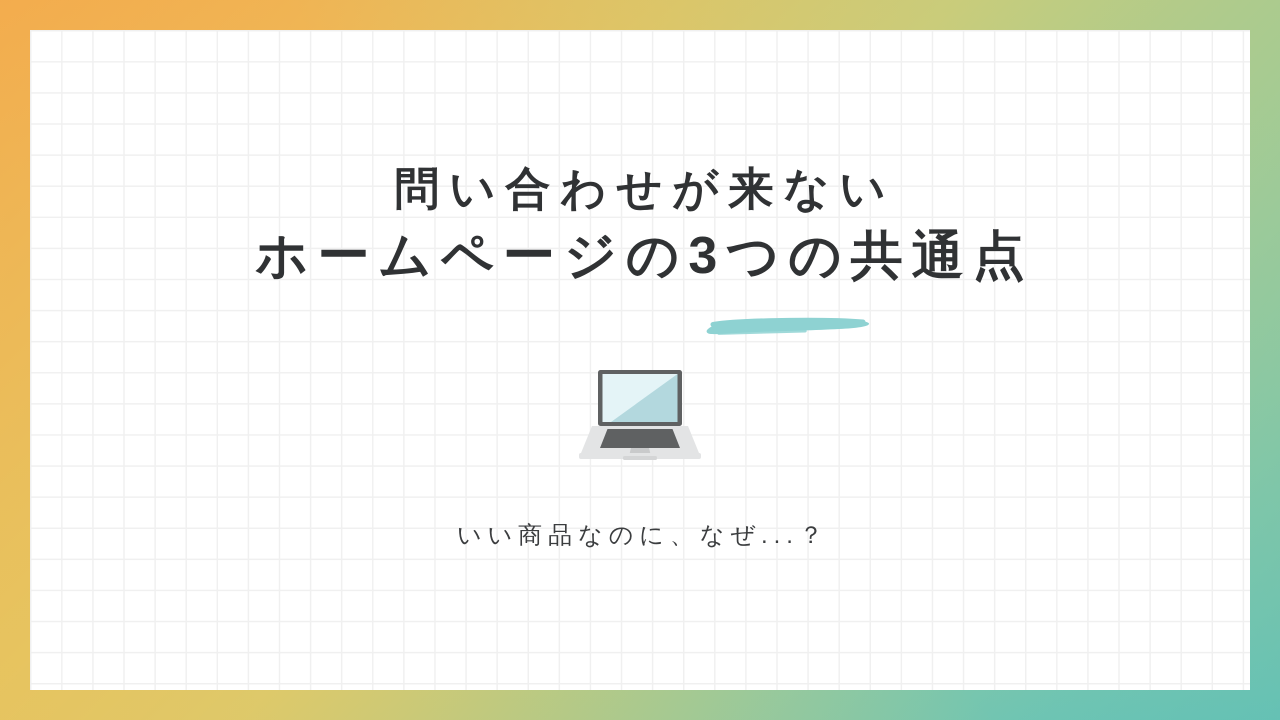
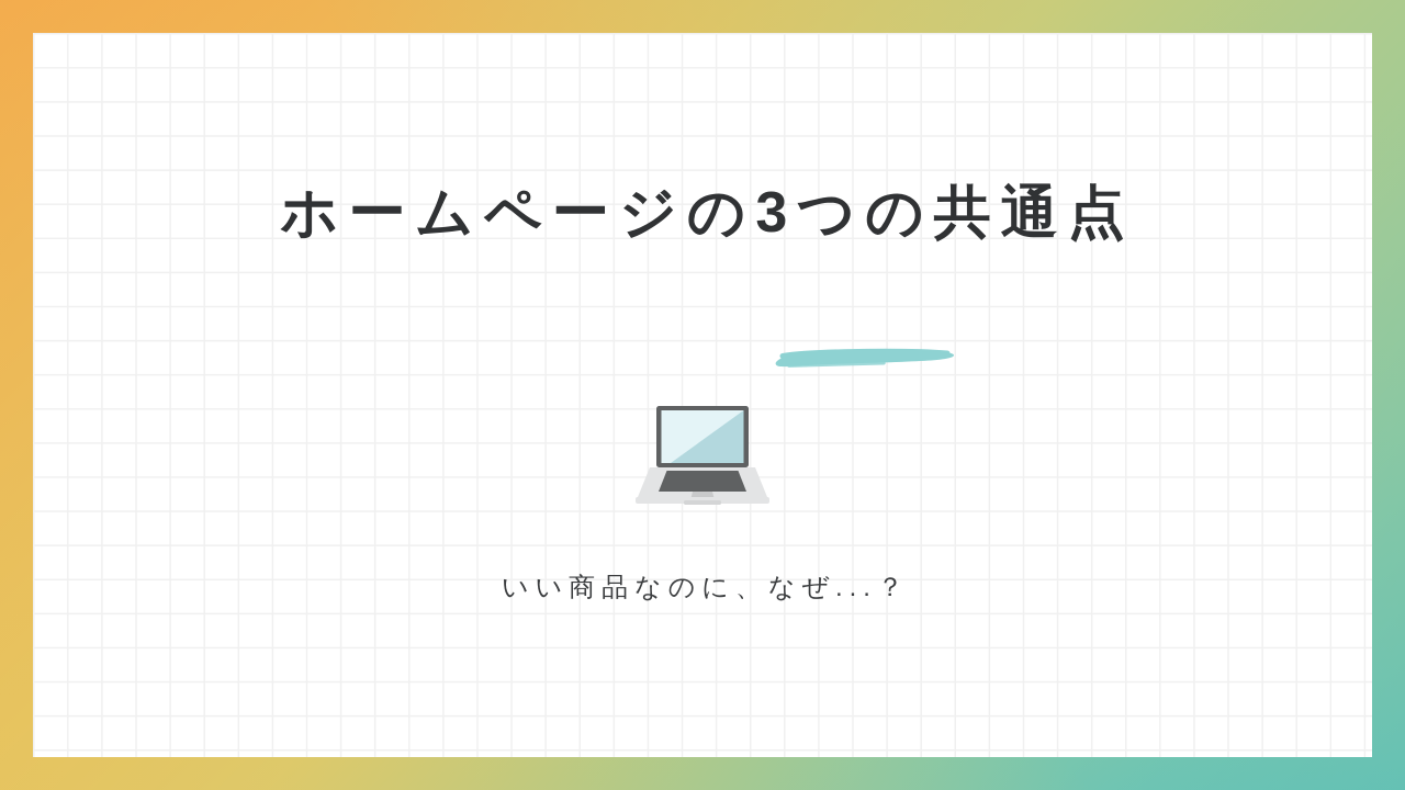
- 問い合わせが来ない
  ホームページの3つの共通点
  いい商品なのに、なぜ...？
